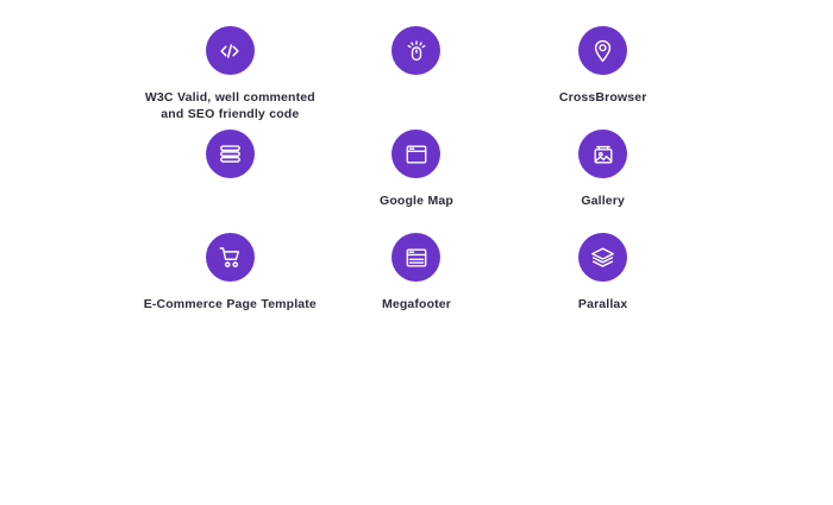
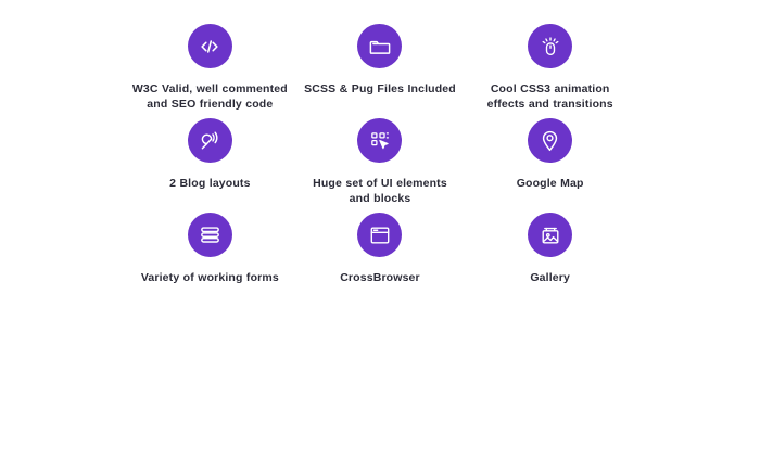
  W3C Valid, well commented and SEO friendly code
+ SCSS & Pug Files Included
+ Cool CSS3 animation effects and transitions
+ 2 Blog layouts
+ Huge set of UI elements and blocks
- CrossBrowser
+ Google Map
+ Variety of working forms
- Google Map
+ CrossBrowser
  Gallery
- E-Commerce Page Template
- Megafooter
- Parallax
